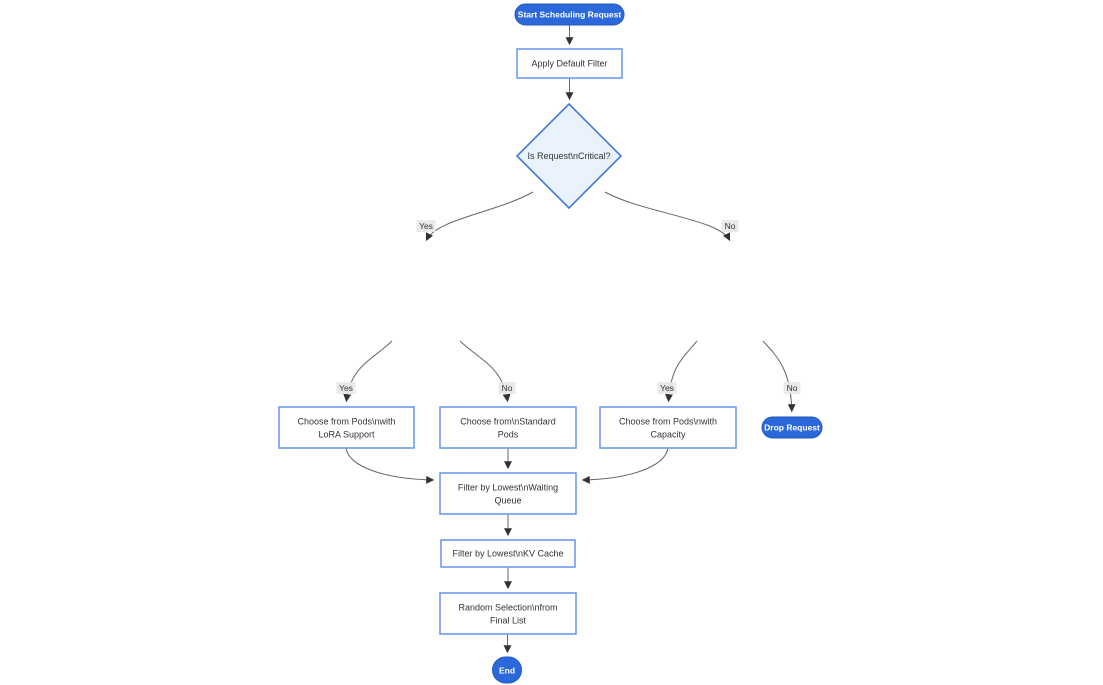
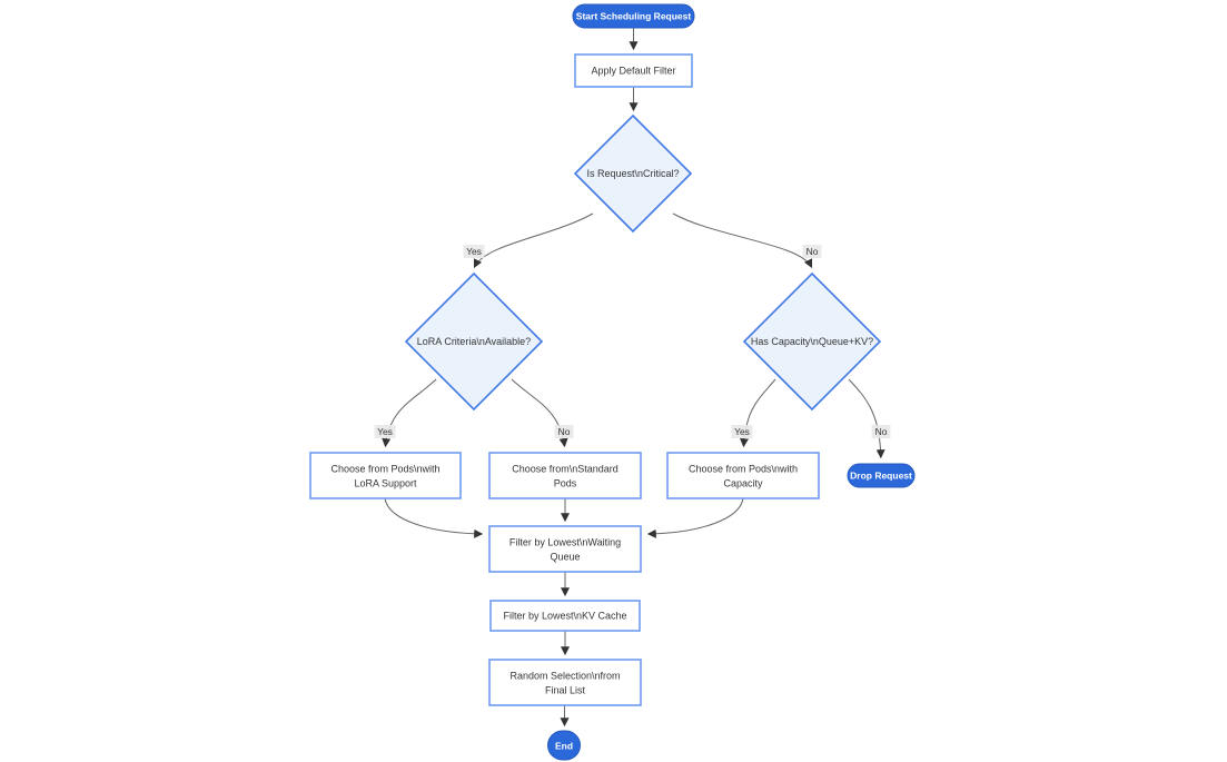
  Yes
  No
  Yes
  No
  Yes
  No
  Start Scheduling Request
  Apply Default Filter
  Is Request\nCritical?
+ LoRA Criteria\nAvailable?
+ Has Capacity\nQueue+KV?
  Choose from Pods\nwith
  LoRA Support
  Choose from\nStandard
  Pods
  Choose from Pods\nwith
  Capacity
  Drop Request
  Filter by Lowest\nWaiting
  Queue
  Filter by Lowest\nKV Cache
  Random Selection\nfrom
  Final List
  End
